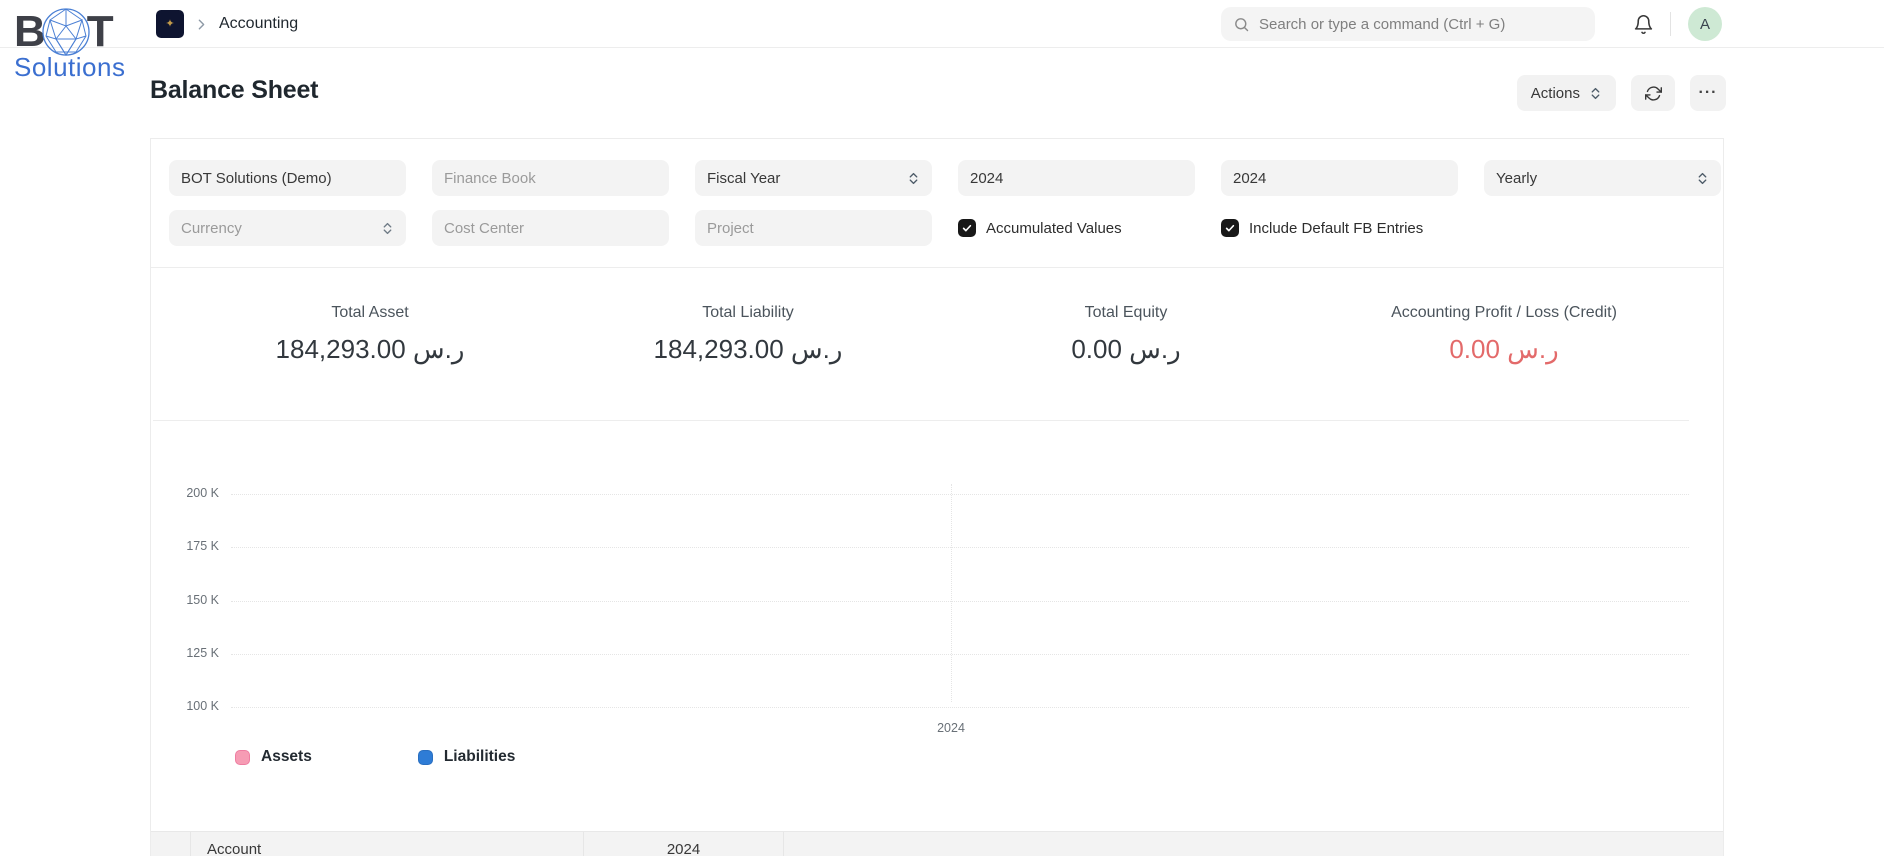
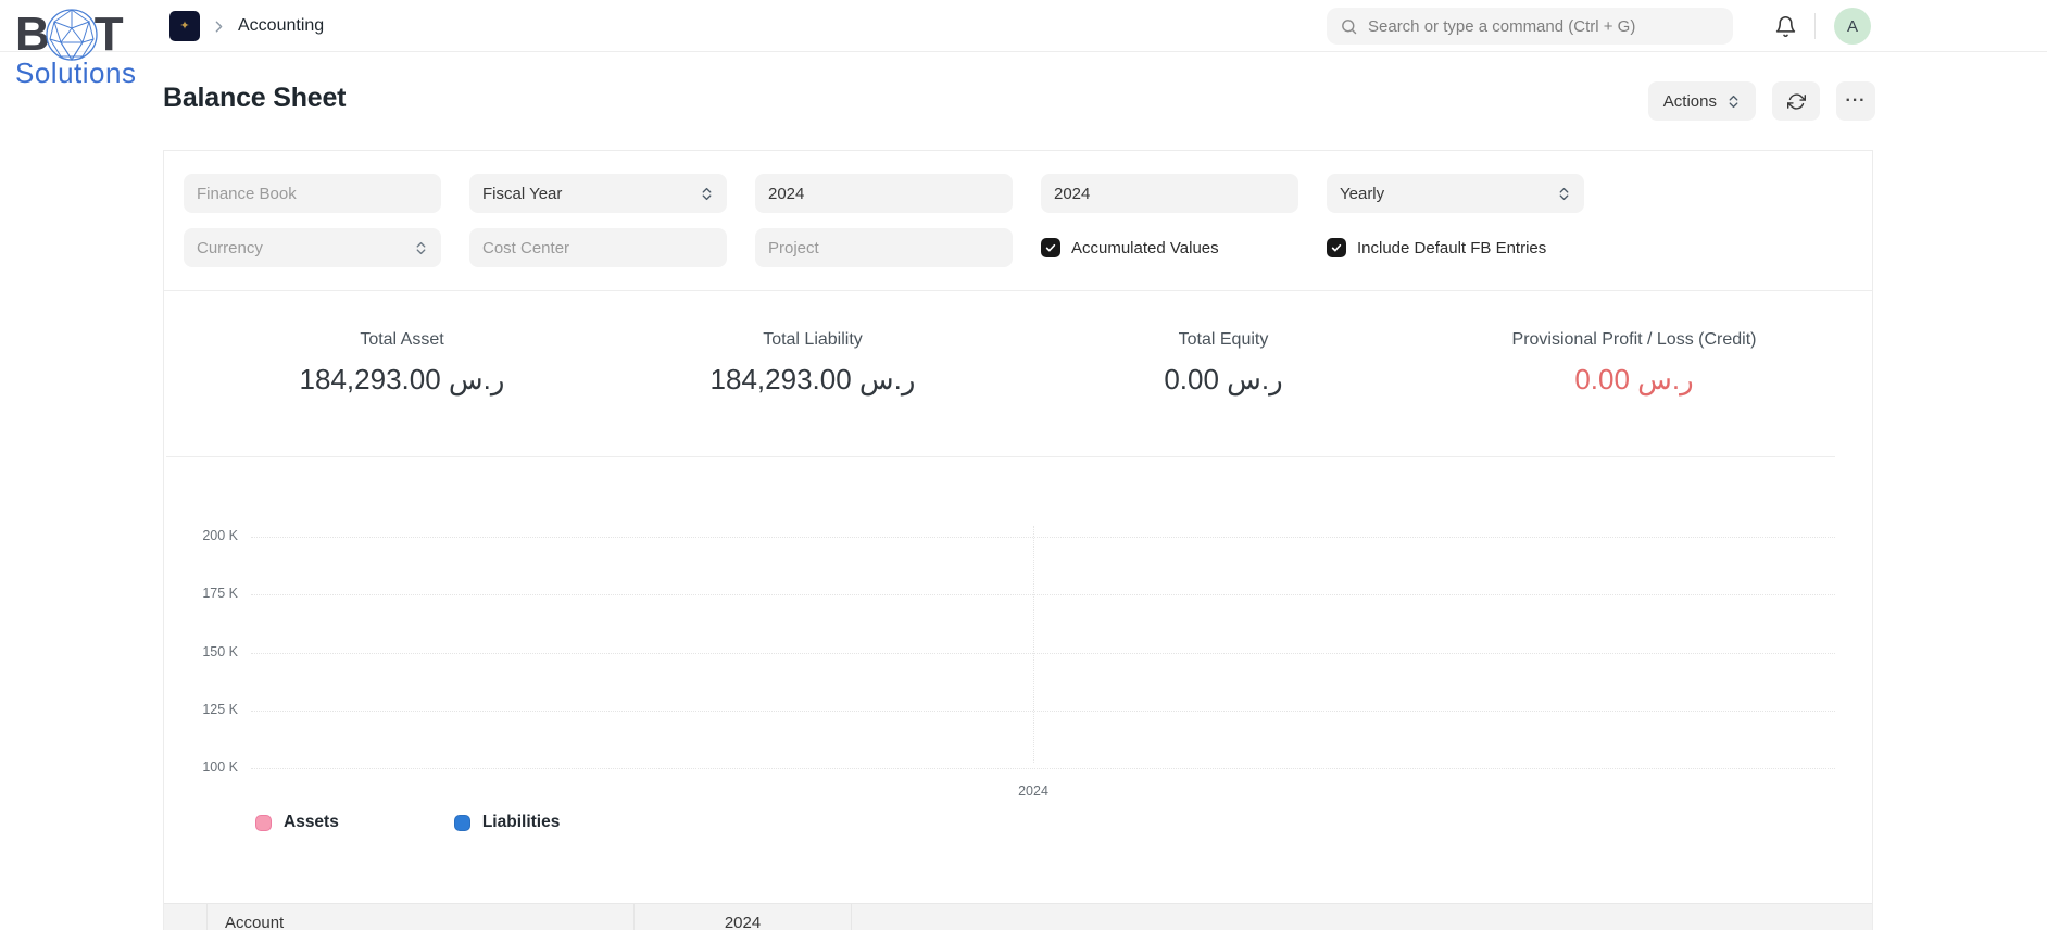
  B
  T
  Solutions
  ✦
  Accounting
  Search or type a command (Ctrl + G)
  A
  Balance Sheet
  Actions
  ···
- BOT Solutions (Demo)
  Finance Book
  Fiscal Year
  2024
  2024
  Yearly
  Currency
  Cost Center
  Project
  Accumulated Values
  Include Default FB Entries
  Total Asset
  184,293.00 ر.س
  Total Liability
  184,293.00 ر.س
  Total Equity
  0.00 ر.س
- Accounting Profit / Loss (Credit)
+ Provisional Profit / Loss (Credit)
  0.00 ر.س
  200 K
  175 K
  150 K
  125 K
  100 K
  2024
  Assets
  Liabilities
  Account
  2024
